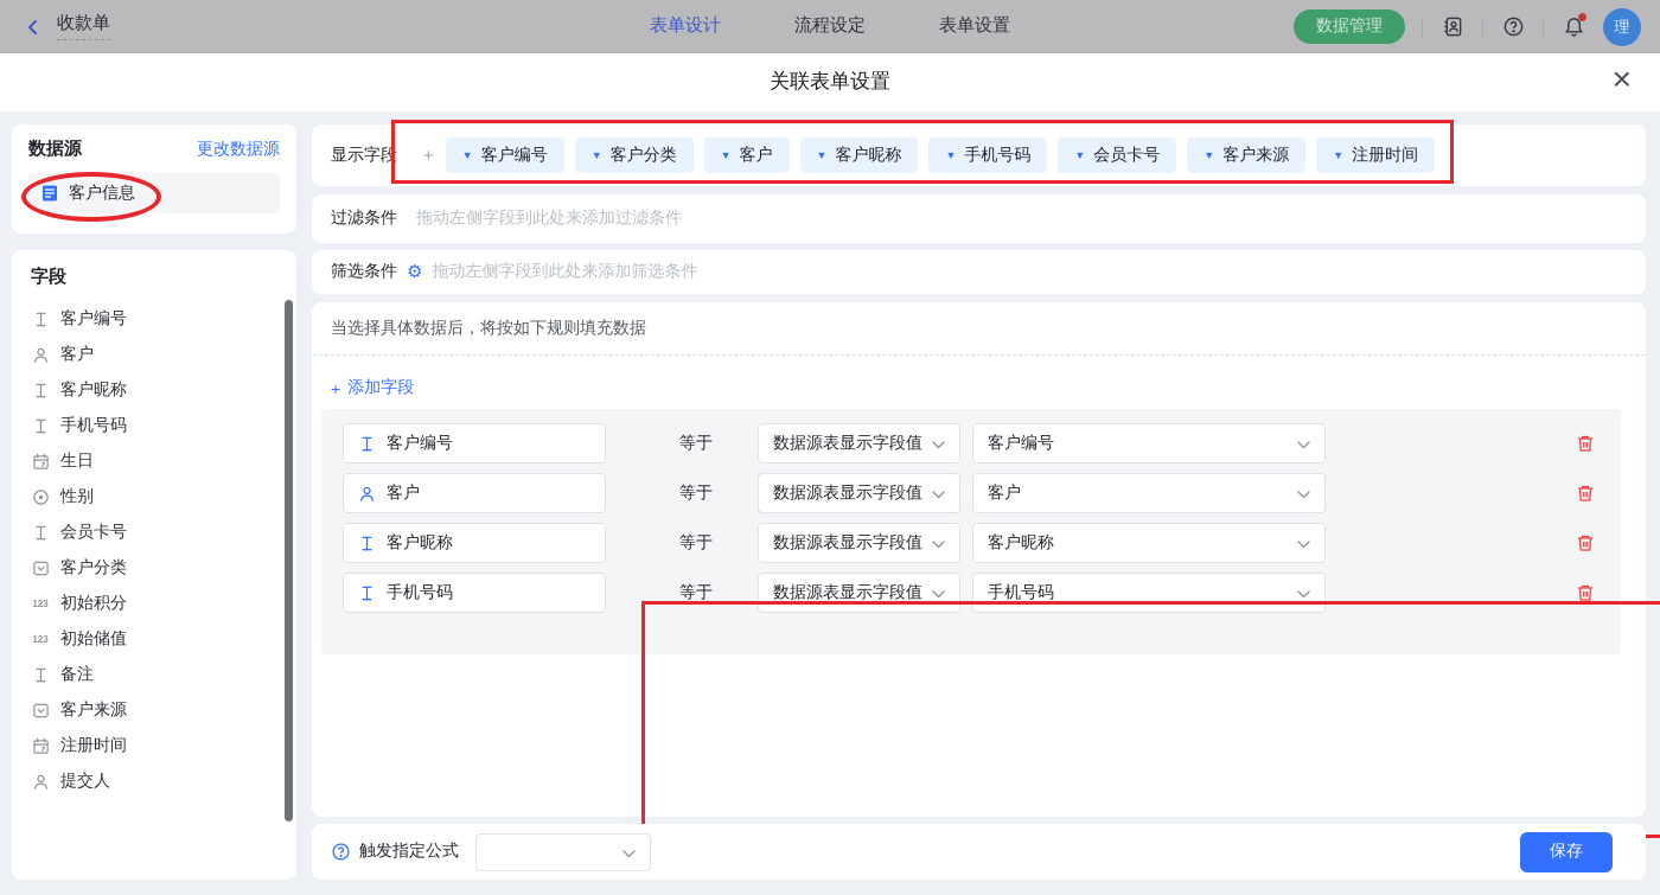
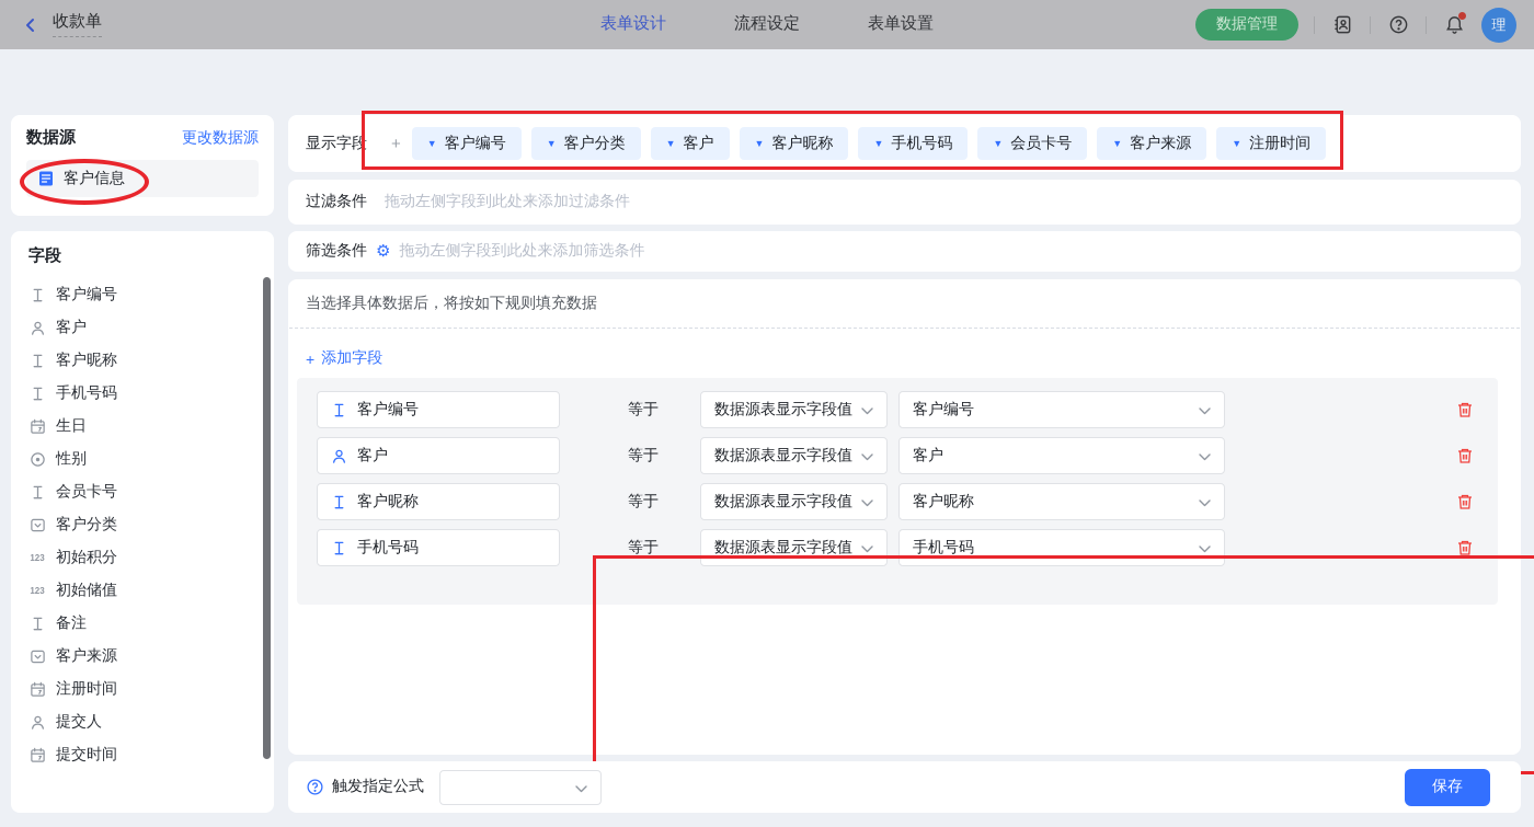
  收款单
  表单设计
  流程设定
  表单设置
  数据管理
  理
- 关联表单设置
- ×
  数据源
  更改数据源
  客户信息
  字段
  客户编号
  客户
  客户昵称
  手机号码
  生日
  性别
  会员卡号
  客户分类
  123
  初始积分
  123
  初始储值
  备注
  客户来源
  注册时间
  提交人
+ 提交时间
  显示字段
  +
  ▼
  客户编号
  ▼
  客户分类
  ▼
  客户
  ▼
  客户昵称
  ▼
  手机号码
  ▼
  会员卡号
  ▼
  客户来源
  ▼
  注册时间
  过滤条件
  拖动左侧字段到此处来添加过滤条件
  筛选条件
  ⚙
  拖动左侧字段到此处来添加筛选条件
  当选择具体数据后，将按如下规则填充数据
  +
  添加字段
  客户编号
  等于
  数据源表显示字段值
  客户编号
  客户
  等于
  数据源表显示字段值
  客户
  客户昵称
  等于
  数据源表显示字段值
  客户昵称
  手机号码
  等于
  数据源表显示字段值
  手机号码
  触发指定公式
  保存
